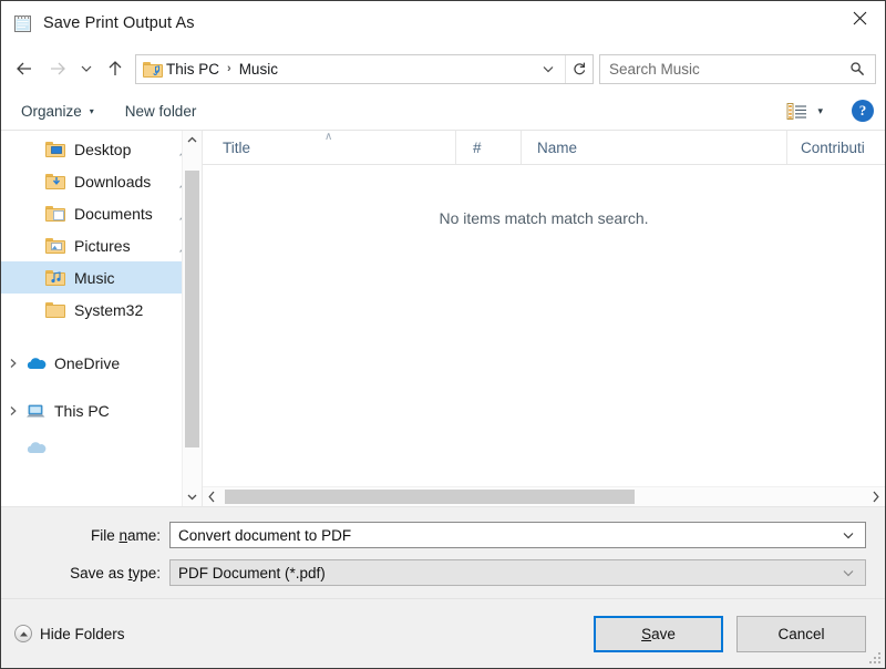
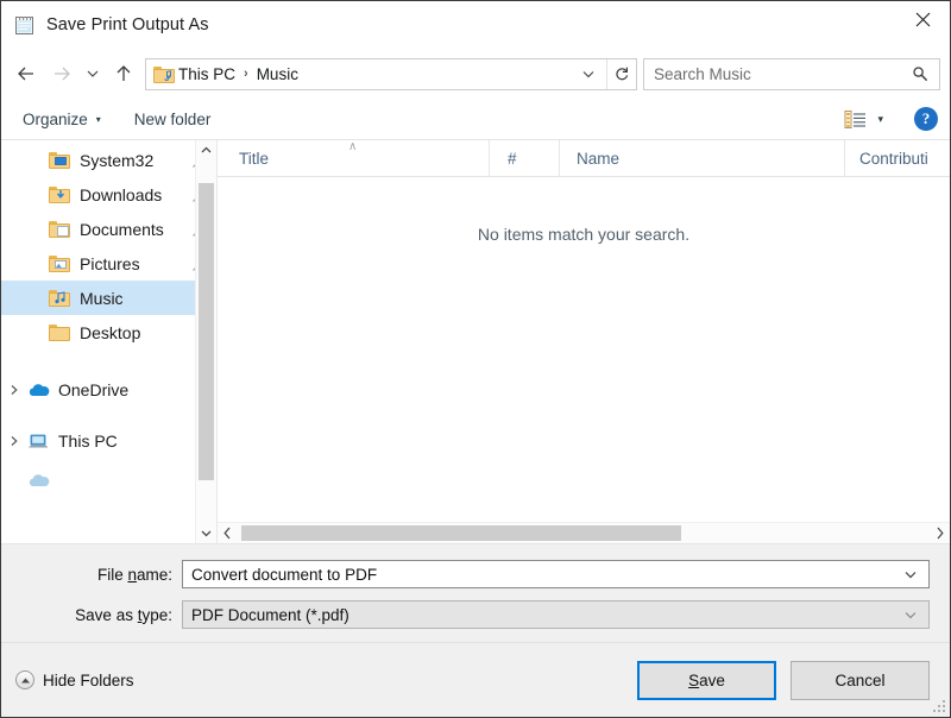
  Save Print Output As
  This PC
  ›
  Music
  Search Music
  Organize
  ▾
  New folder
  ▾
  ?
- Desktop
+ System32
  Downloads
  Documents
  Pictures
  Music
- System32
+ Desktop
  OneDrive
  This PC
  Title
  ∧
  #
  Name
  Contributi
- No items match match search.
+ No items match your search.
  File name:
  Convert document to PDF
  Save as type:
  PDF Document (*.pdf)
  Hide Folders
  S
  ave
  Cancel
